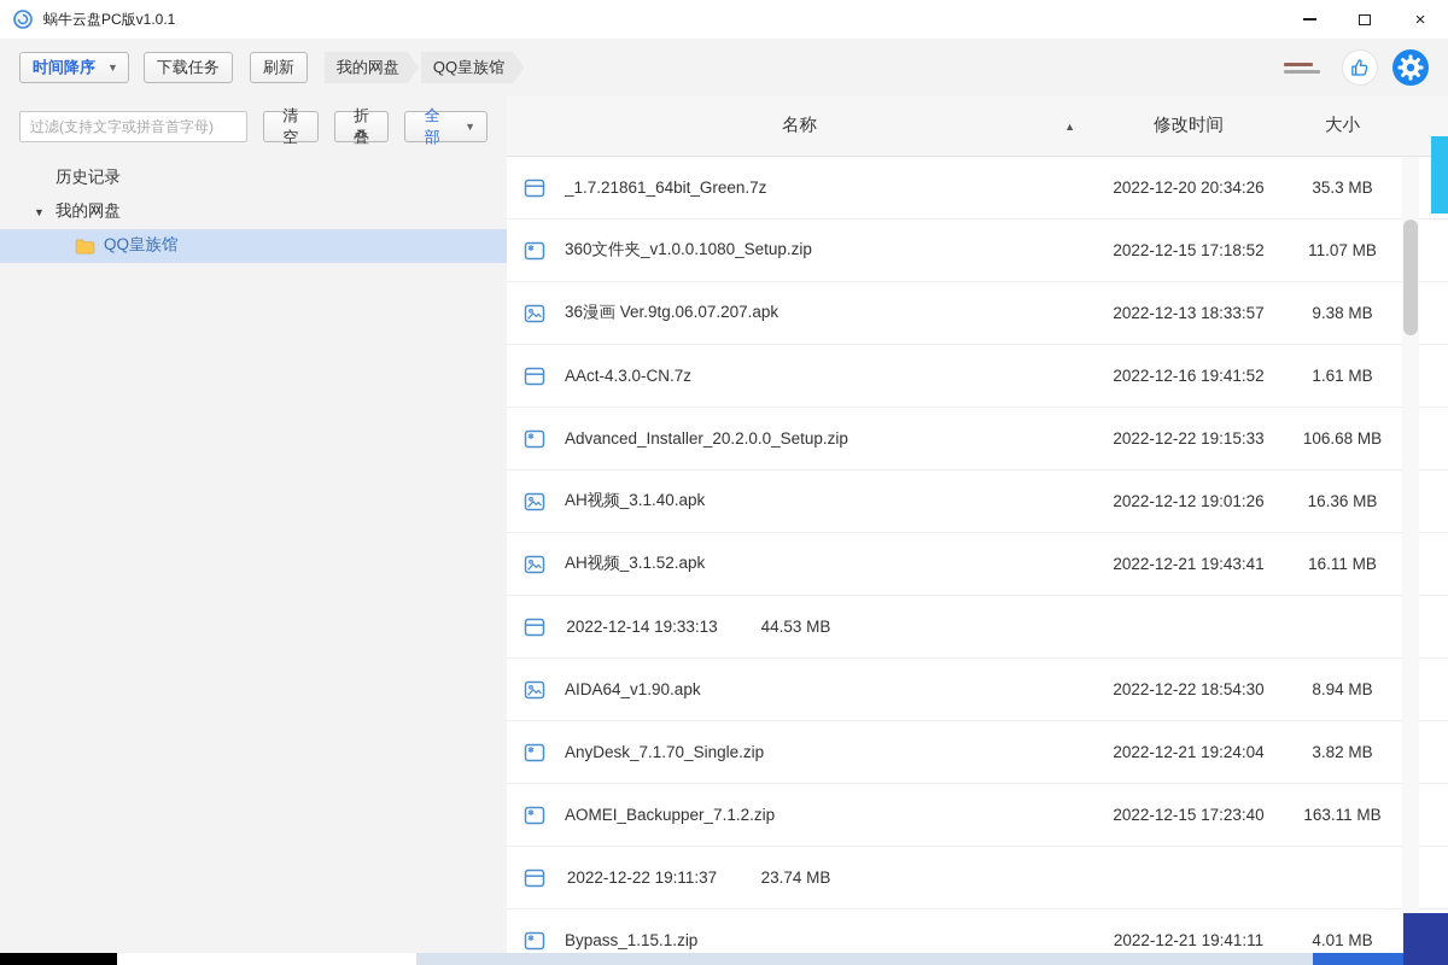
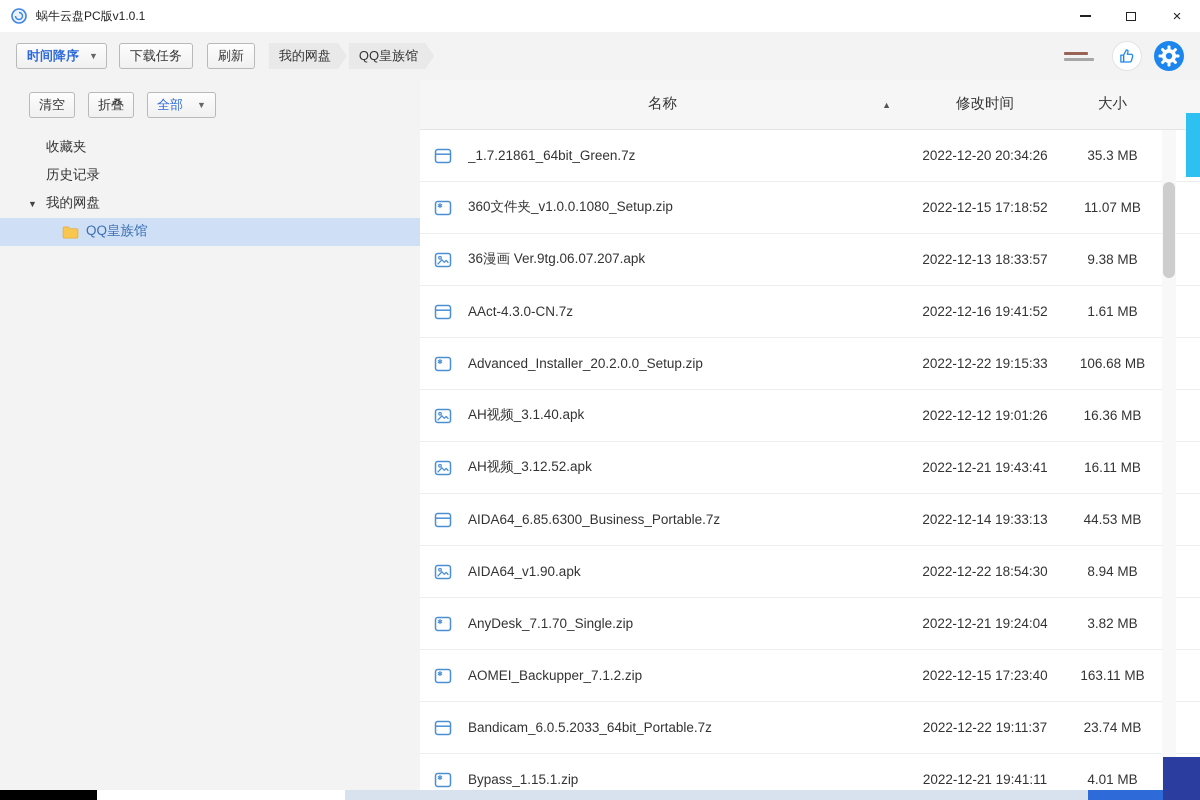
  蜗牛云盘PC版v1.0.1
  ×
  时间降序
  ▼
  下载任务
  刷新
  我的网盘
  QQ皇族馆
- 过滤(支持文字或拼音首字母)
  清空
  折叠
  全部
  ▼
+ 收藏夹
  历史记录
  ▼
  我的网盘
  QQ皇族馆
  名称
  ▲
  修改时间
  大小
  _1.7.21861_64bit_Green.7z
  2022-12-20 20:34:26
  35.3 MB
  360文件夹_v1.0.0.1080_Setup.zip
  2022-12-15 17:18:52
  11.07 MB
  36漫画 Ver.9tg.06.07.207.apk
  2022-12-13 18:33:57
  9.38 MB
  AAct-4.3.0-CN.7z
  2022-12-16 19:41:52
  1.61 MB
  Advanced_Installer_20.2.0.0_Setup.zip
  2022-12-22 19:15:33
  106.68 MB
  AH视频_3.1.40.apk
  2022-12-12 19:01:26
  16.36 MB
- AH视频_3.1.52.apk
+ AH视频_3.12.52.apk
  2022-12-21 19:43:41
  16.11 MB
+ AIDA64_6.85.6300_Business_Portable.7z
  2022-12-14 19:33:13
  44.53 MB
  AIDA64_v1.90.apk
  2022-12-22 18:54:30
  8.94 MB
  AnyDesk_7.1.70_Single.zip
  2022-12-21 19:24:04
  3.82 MB
  AOMEI_Backupper_7.1.2.zip
  2022-12-15 17:23:40
  163.11 MB
+ Bandicam_6.0.5.2033_64bit_Portable.7z
  2022-12-22 19:11:37
  23.74 MB
  Bypass_1.15.1.zip
  2022-12-21 19:41:11
  4.01 MB
